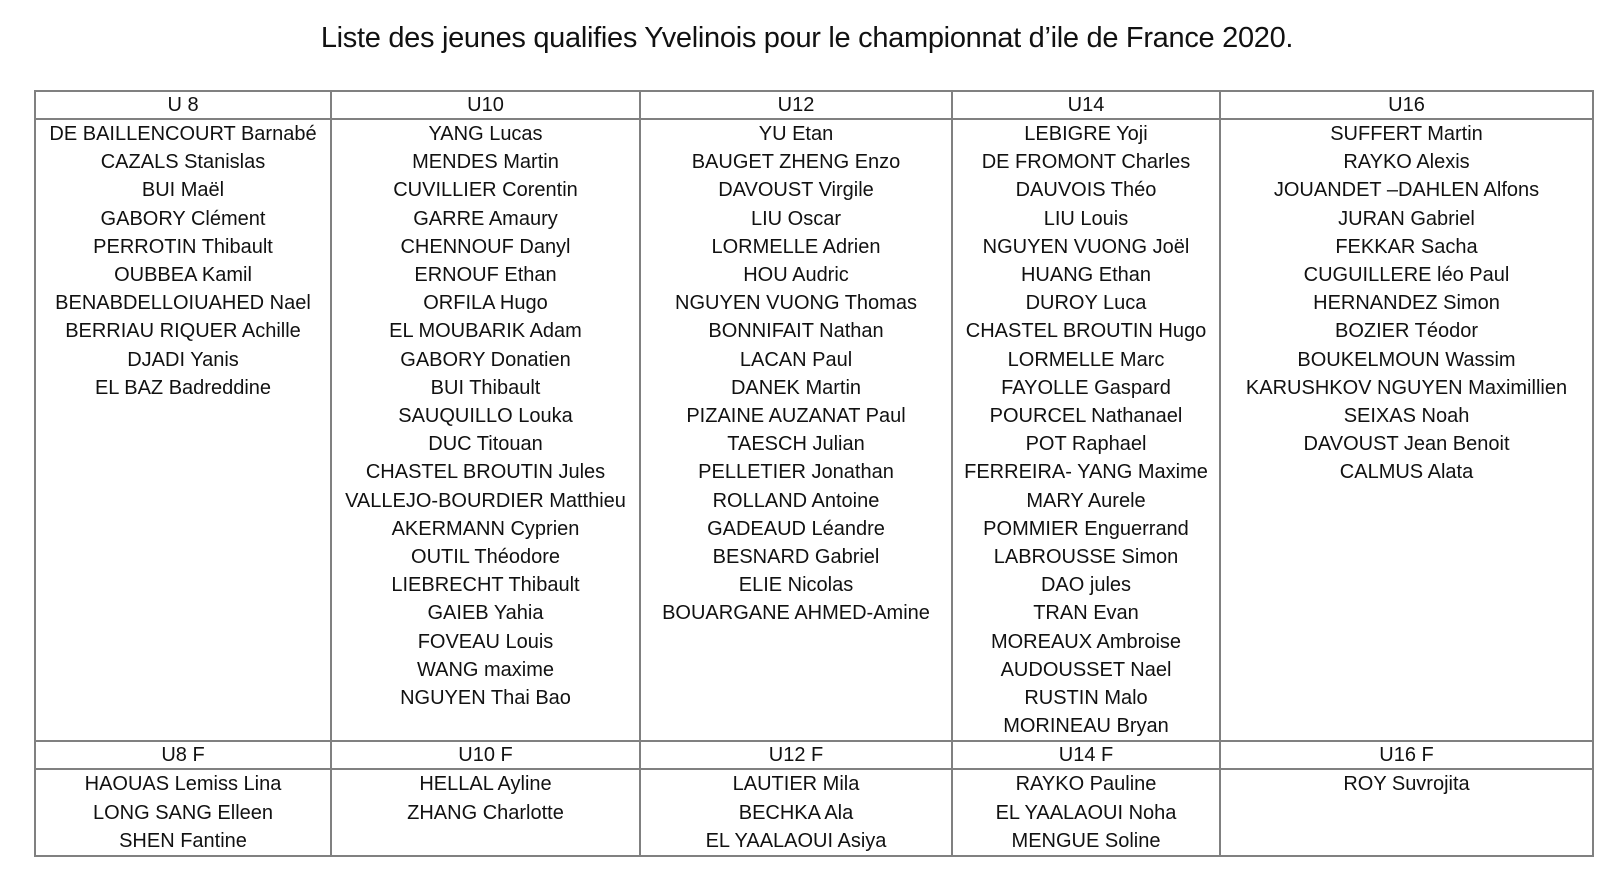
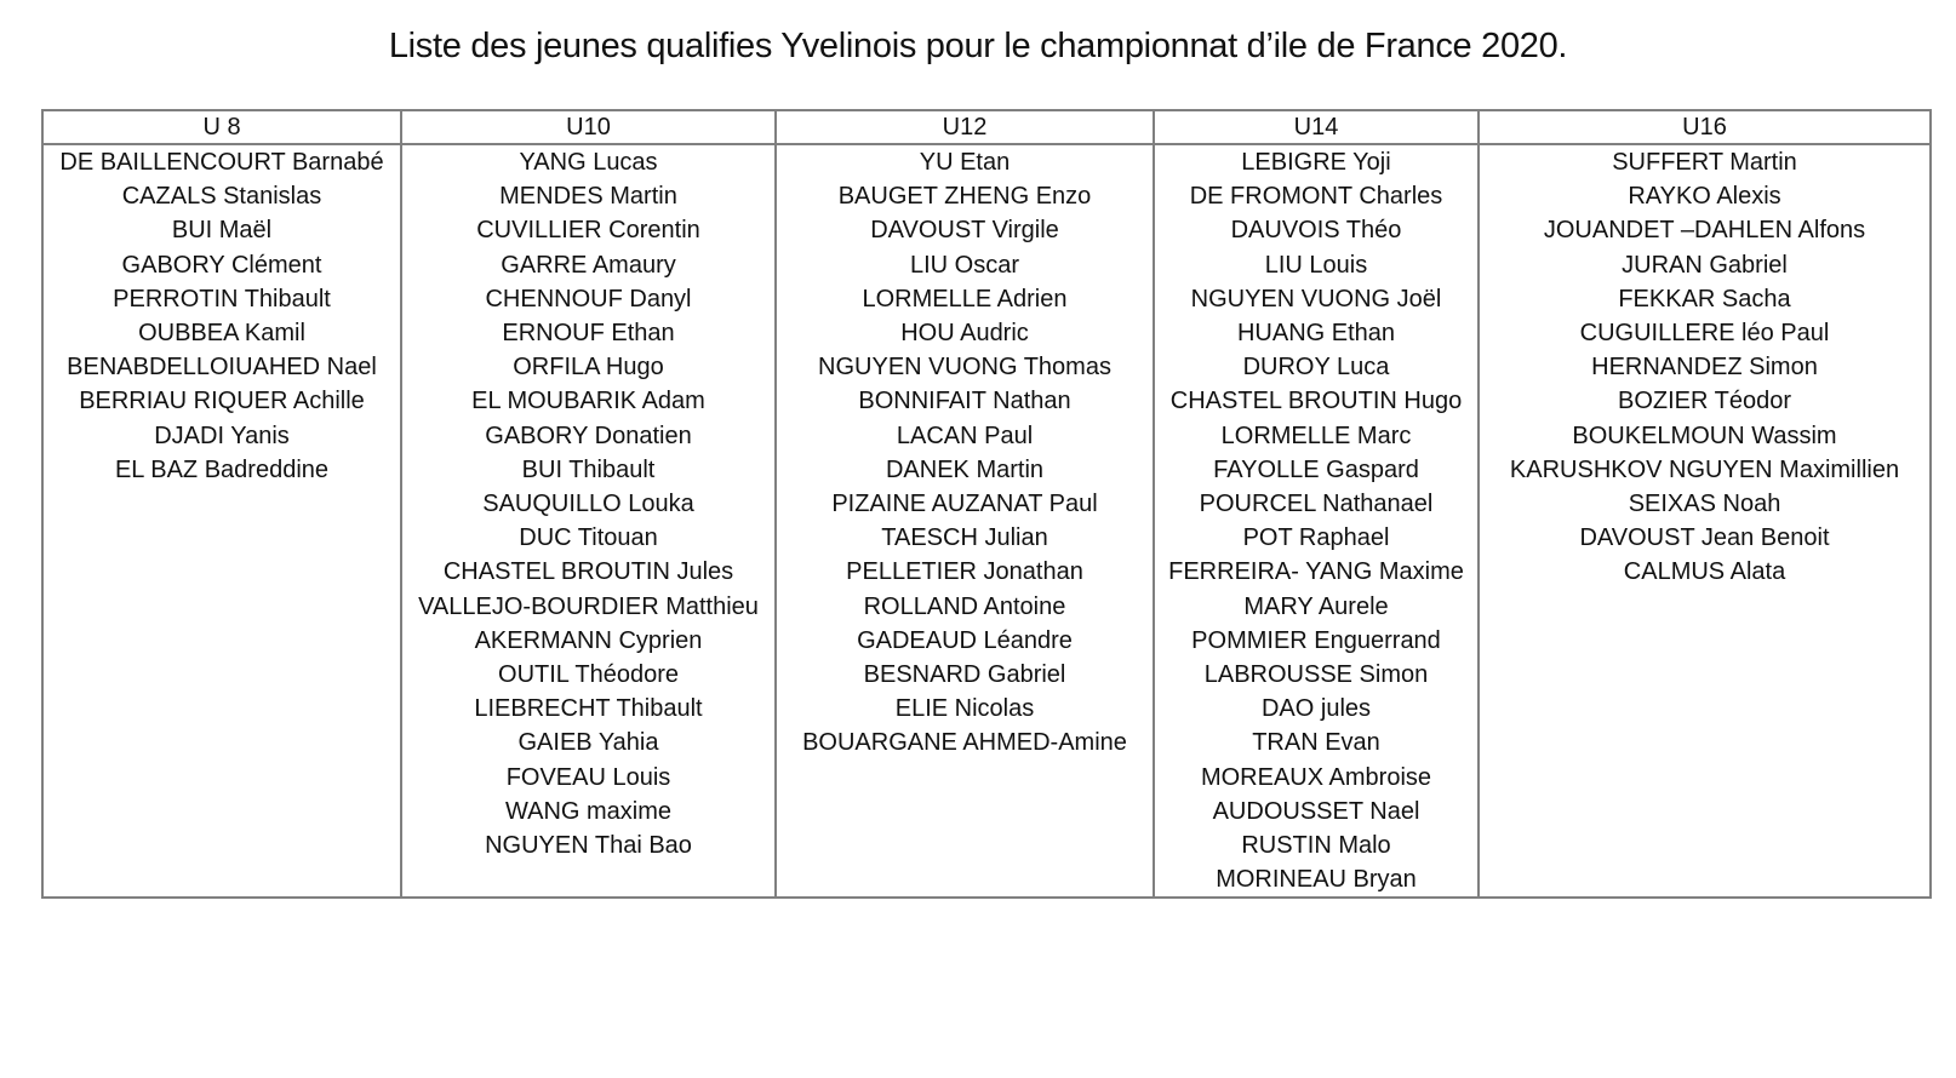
  Liste des jeunes qualifies Yvelinois pour le championnat d’ile de France 2020.
  U 8	U10	U12	U14	U16
  DE BAILLENCOURT BarnabéCAZALS StanislasBUI MaëlGABORY ClémentPERROTIN ThibaultOUBBEA KamilBENABDELLOIUAHED NaelBERRIAU RIQUER AchilleDJADI YanisEL BAZ Badreddine	YANG LucasMENDES MartinCUVILLIER CorentinGARRE AmauryCHENNOUF DanylERNOUF EthanORFILA HugoEL MOUBARIK AdamGABORY DonatienBUI ThibaultSAUQUILLO LoukaDUC TitouanCHASTEL BROUTIN JulesVALLEJO-BOURDIER MatthieuAKERMANN CyprienOUTIL ThéodoreLIEBRECHT ThibaultGAIEB YahiaFOVEAU LouisWANG maximeNGUYEN Thai Bao	YU EtanBAUGET ZHENG EnzoDAVOUST VirgileLIU OscarLORMELLE AdrienHOU AudricNGUYEN VUONG ThomasBONNIFAIT NathanLACAN PaulDANEK MartinPIZAINE AUZANAT PaulTAESCH JulianPELLETIER JonathanROLLAND AntoineGADEAUD LéandreBESNARD GabrielELIE NicolasBOUARGANE AHMED-Amine	LEBIGRE YojiDE FROMONT CharlesDAUVOIS ThéoLIU LouisNGUYEN VUONG JoëlHUANG EthanDUROY LucaCHASTEL BROUTIN HugoLORMELLE MarcFAYOLLE GaspardPOURCEL NathanaelPOT RaphaelFERREIRA- YANG MaximeMARY AurelePOMMIER EnguerrandLABROUSSE SimonDAO julesTRAN EvanMOREAUX AmbroiseAUDOUSSET NaelRUSTIN MaloMORINEAU Bryan	SUFFERT MartinRAYKO AlexisJOUANDET –DAHLEN AlfonsJURAN GabrielFEKKAR SachaCUGUILLERE léo PaulHERNANDEZ SimonBOZIER TéodorBOUKELMOUN WassimKARUSHKOV NGUYEN MaximillienSEIXAS NoahDAVOUST Jean BenoitCALMUS Alata
- U8 F	U10 F	U12 F	U14 F	U16 F
- HAOUAS Lemiss LinaLONG SANG ElleenSHEN Fantine	HELLAL AylineZHANG Charlotte	LAUTIER MilaBECHKA AlaEL YAALAOUI Asiya	RAYKO PaulineEL YAALAOUI NohaMENGUE Soline	ROY Suvrojita
